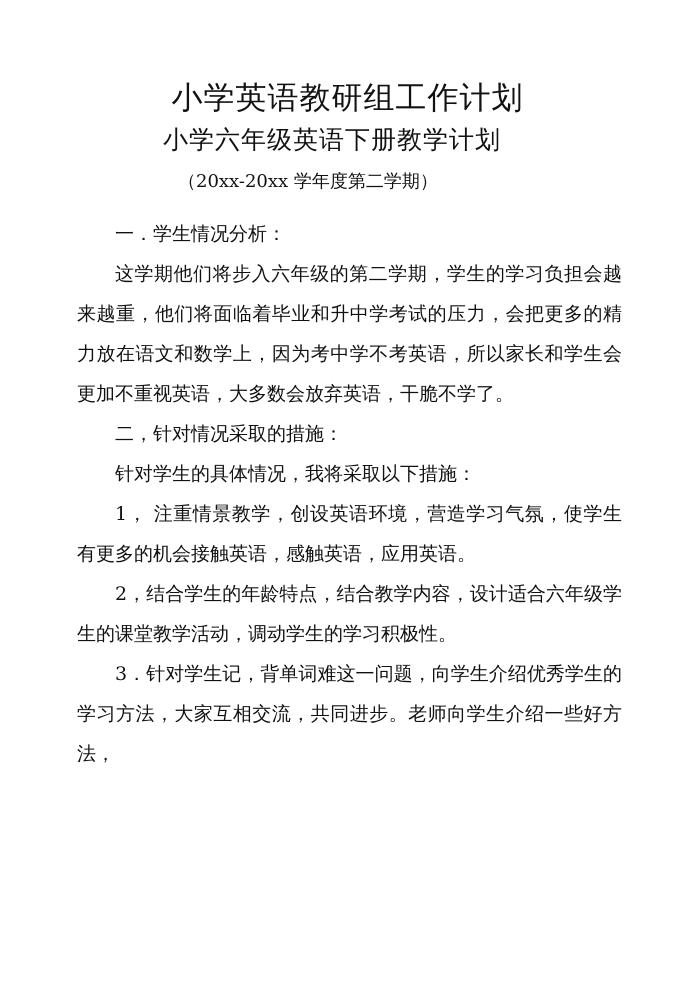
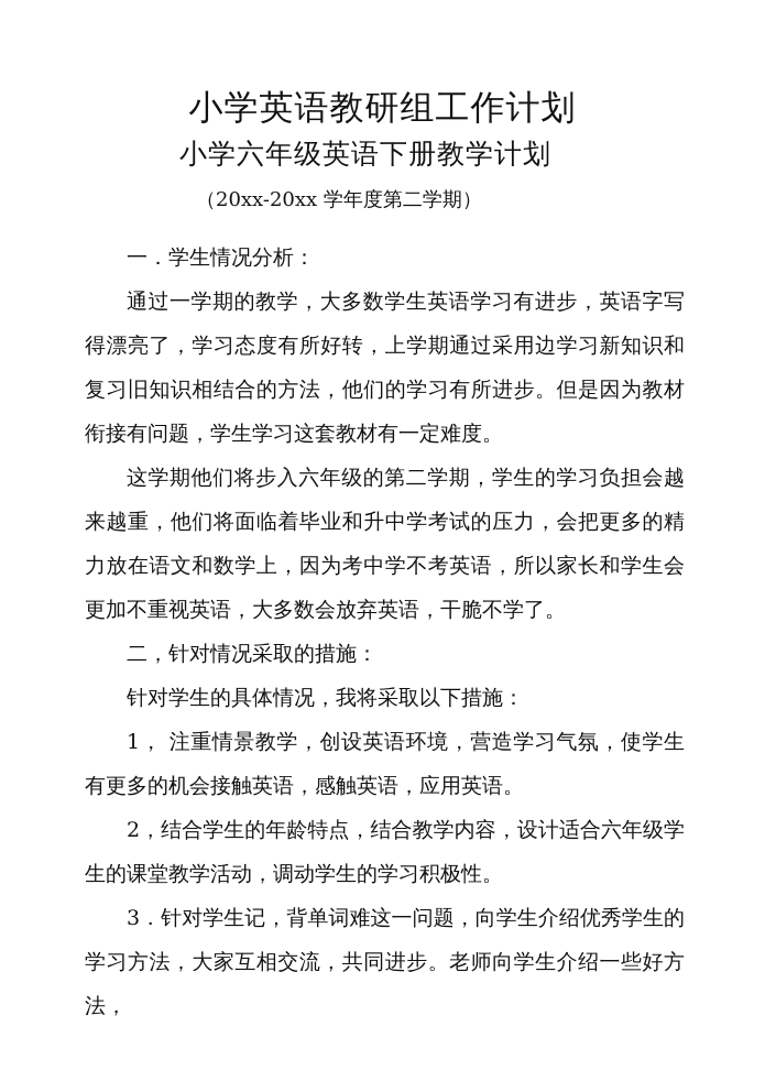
  小学英语教研组工作计划
  小学六年级英语下册教学计划
  （20xx-20xx 学年度第二学期）
  一．学生情况分析：
+ 通过一学期的教学，大多数学生英语学习有进步，英语字写得漂亮了，学习态度有所好转，上学期通过采用边学习新知识和复习旧知识相结合的方法，他们的学习有所进步。但是因为教材衔接有问题，学生学习这套教材有一定难度。
  这学期他们将步入六年级的第二学期，学生的学习负担会越来越重，他们将面临着毕业和升中学考试的压力，会把更多的精力放在语文和数学上，因为考中学不考英语，所以家长和学生会更加不重视英语，大多数会放弃英语，干脆不学了。
  二，针对情况采取的措施：
  针对学生的具体情况，我将采取以下措施：
  1， 注重情景教学，创设英语环境，营造学习气氛，使学生有更多的机会接触英语，感触英语，应用英语。
  2，结合学生的年龄特点，结合教学内容，设计适合六年级学生的课堂教学活动，调动学生的学习积极性。
  3．针对学生记，背单词难这一问题，向学生介绍优秀学生的学习方法，大家互相交流，共同进步。老师向学生介绍一些好方法，
